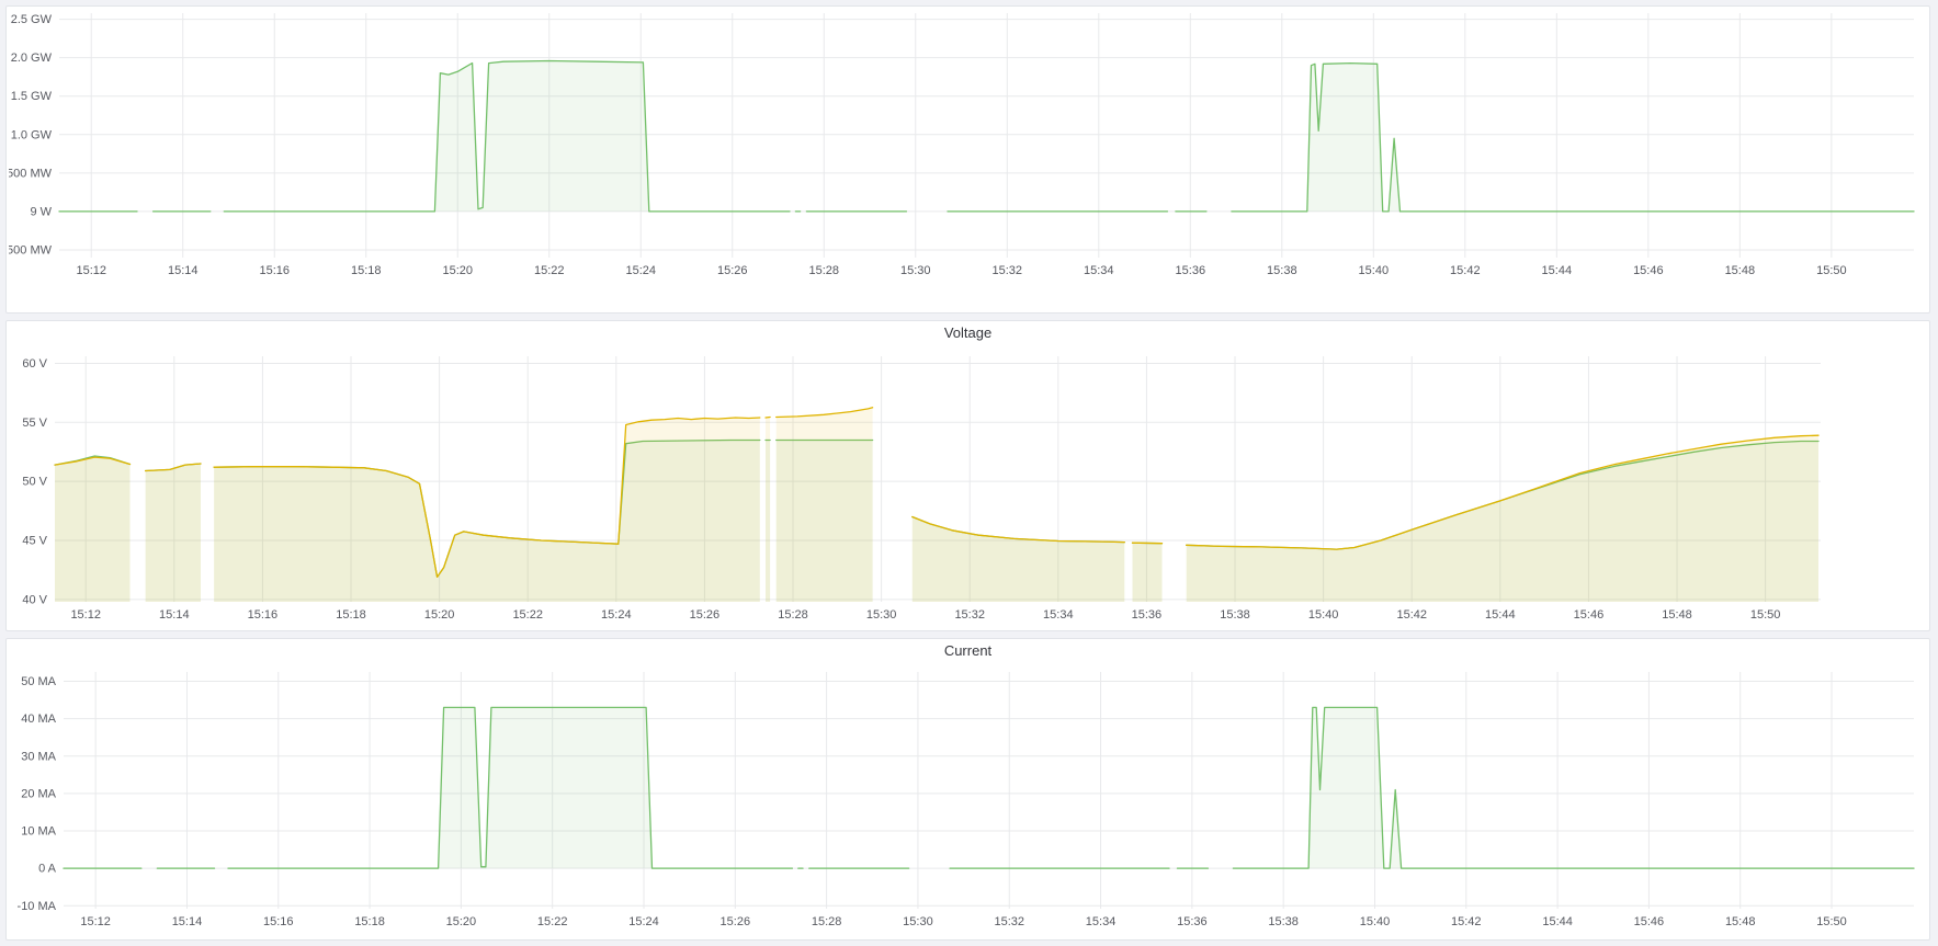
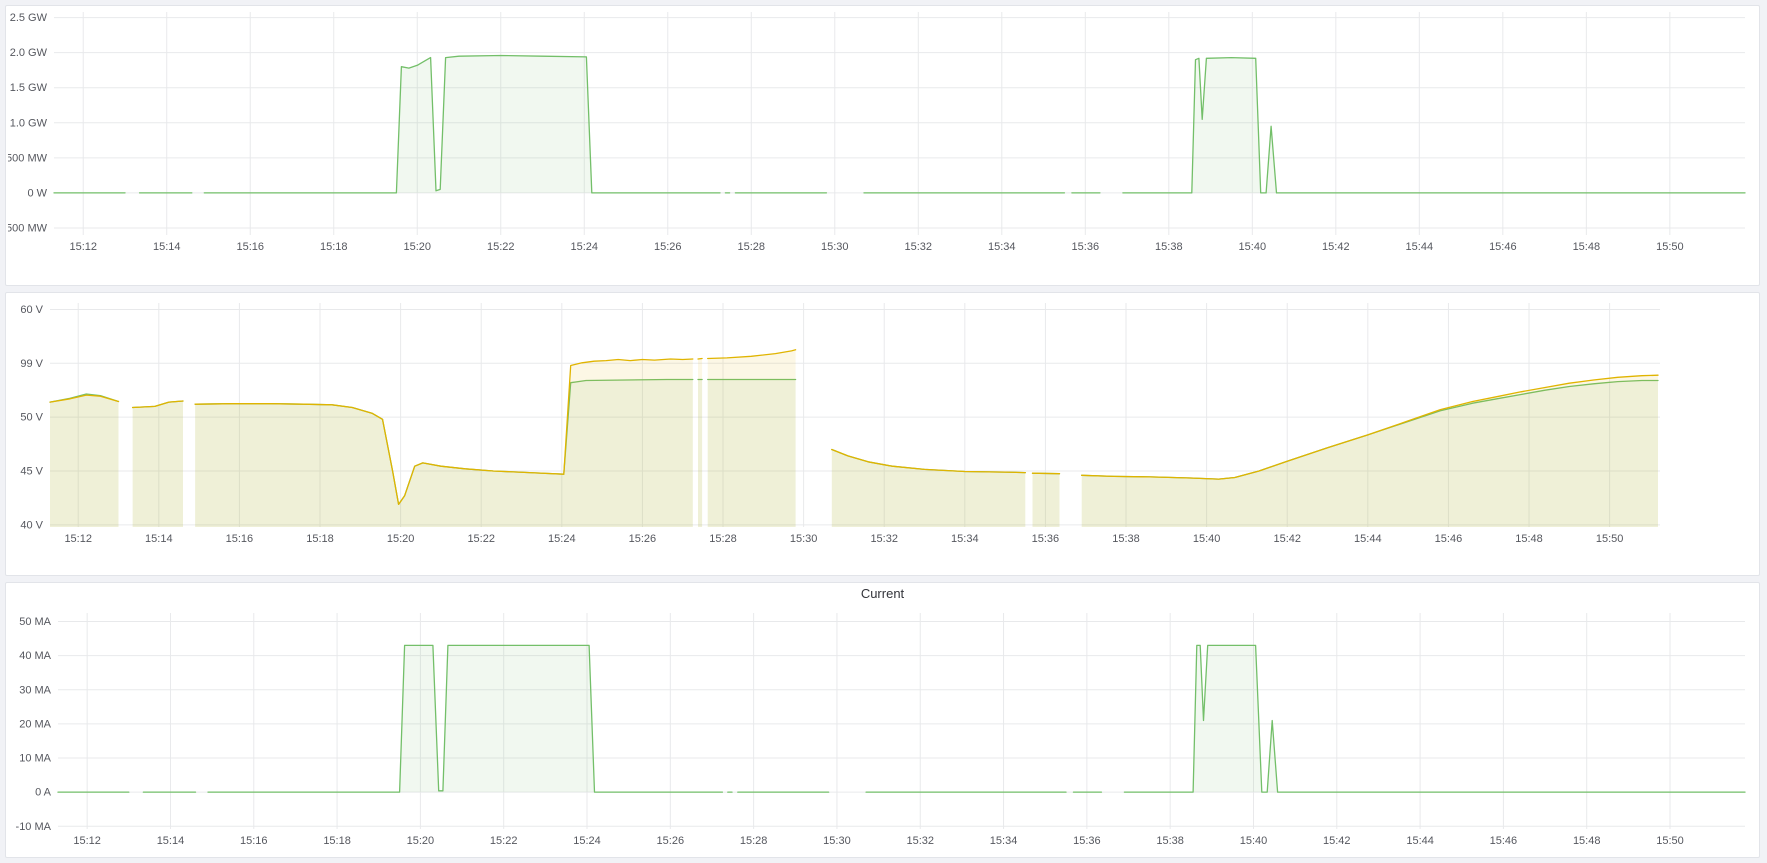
  15:12
  15:14
  15:16
  15:18
  15:20
  15:22
  15:24
  15:26
  15:28
  15:30
  15:32
  15:34
  15:36
  15:38
  15:40
  15:42
  15:44
  15:46
  15:48
  15:50
  2.5 GW
  2.0 GW
  1.5 GW
  1.0 GW
  500 MW
- 9 W
+ 0 W
  500 MW
- Voltage
  15:12
  15:14
  15:16
  15:18
  15:20
  15:22
  15:24
  15:26
  15:28
  15:30
  15:32
  15:34
  15:36
  15:38
  15:40
  15:42
  15:44
  15:46
  15:48
  15:50
  60 V
- 55 V
+ 99 V
  50 V
  45 V
  40 V
  Current
  15:12
  15:14
  15:16
  15:18
  15:20
  15:22
  15:24
  15:26
  15:28
  15:30
  15:32
  15:34
  15:36
  15:38
  15:40
  15:42
  15:44
  15:46
  15:48
  15:50
  50 MA
  40 MA
  30 MA
  20 MA
  10 MA
  0 A
  -10 MA
